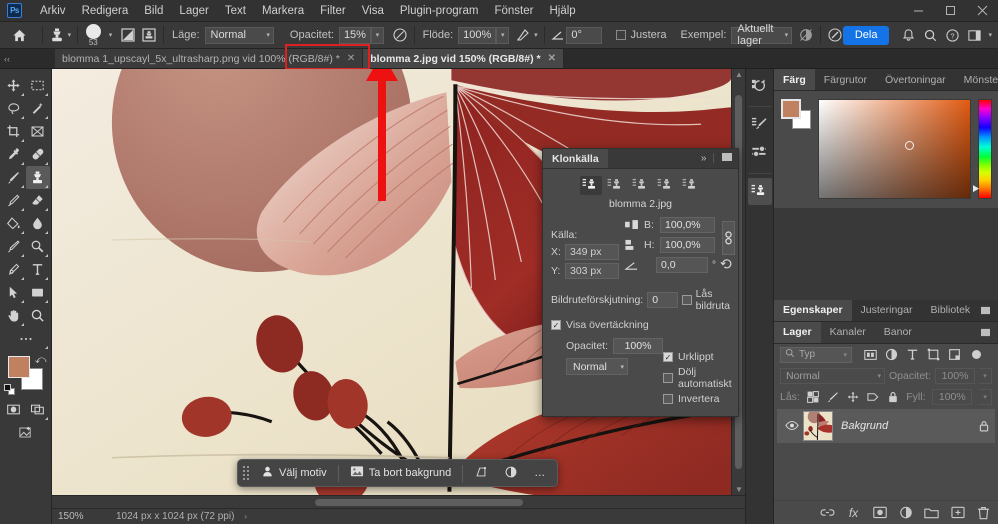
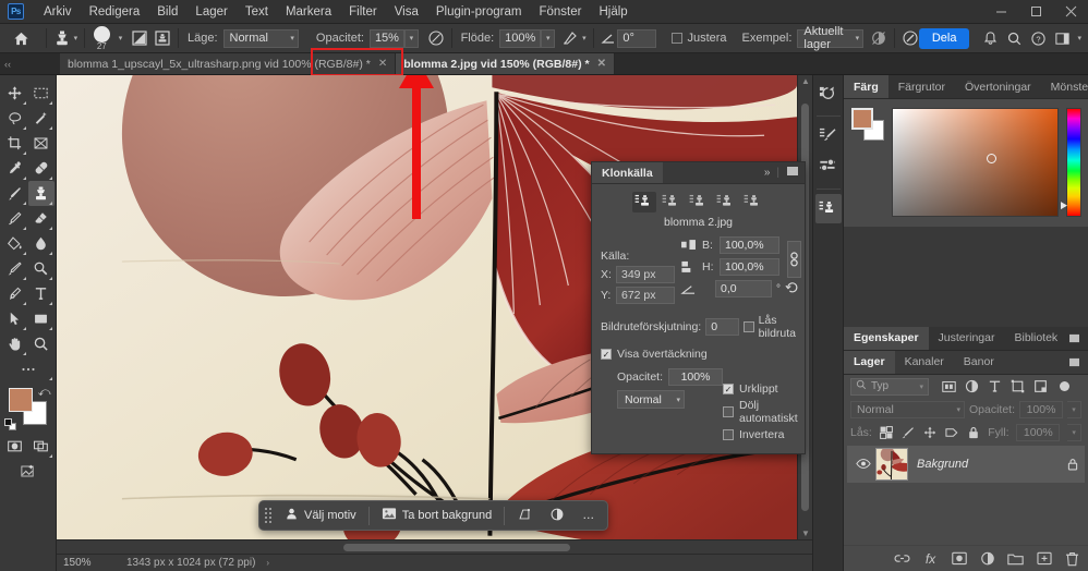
  Ps
  Arkiv
  Redigera
  Bild
  Lager
  Text
  Markera
  Filter
  Visa
  Plugin-program
  Fönster
  Hjälp
- 53
+ 27
  Läge:
  Normal
  Opacitet:
  15%
  Flöde:
  100%
  0°
  Justera
  Exempel:
  Aktuellt lager
  Dela
  ?
  ‹‹
  blomma 1_upscayl_5x_ultrasharp.png vid 100% (RGB/8#) *
  ✕
  blomma 2.jpg vid 150% (RGB/8#) *
  ✕
  ⤺
  ▲
  ▼
  Välj motiv
  Ta bort bakgrund
  …
  Klonkälla
  »
  |
  blomma 2.jpg
  Källa:
  X:
  349 px
  Y:
- 303 px
+ 672 px
  B:
  100,0%
  H:
  100,0%
  0,0
  °
  Bildruteförskjutning:
  0
  Lås bildruta
  ✓
  Visa övertäckning
  Opacitet:
  100%
  Normal
  ✓
  Urklippt
  Dölj automatiskt
  Invertera
  150%
- 1024 px x 1024 px (72 ppi)
+ 1343 px x 1024 px (72 ppi)
  ›
  Färg
  Färgrutor
  Övertoningar
  Mönste
  Egenskaper
  Justeringar
  Bibliotek
  Lager
  Kanaler
  Banor
  Typ
  Normal
  Opacitet:
  100%
  Lås:
  Fyll:
  100%
  Bakgrund
  fx
